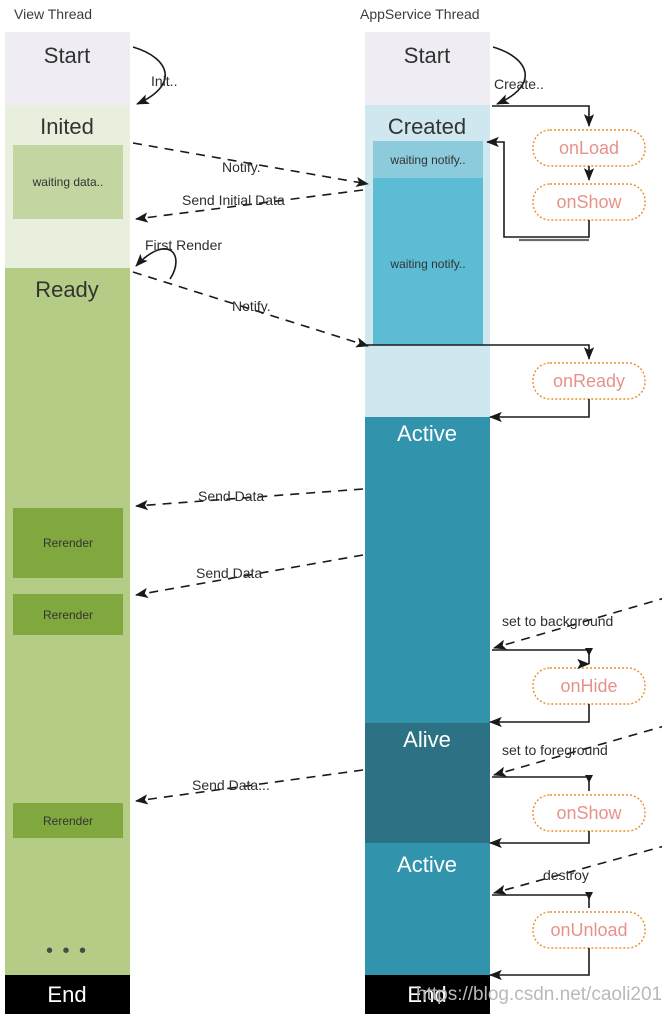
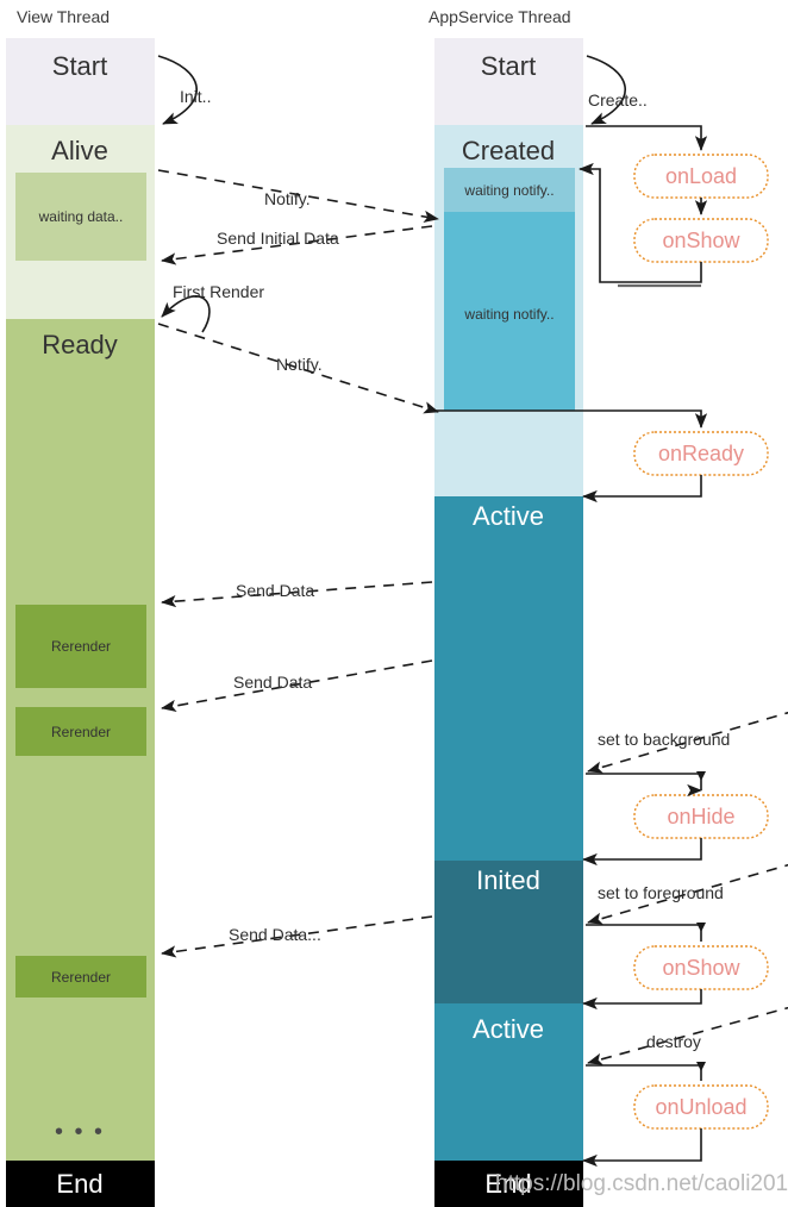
  View Thread
  AppService Thread
  Start
- Inited
+ Alive
  Ready
  End
  waiting data..
  Rerender
  Rerender
  Rerender
  • • •
  Start
  Created
  Active
- Alive
+ Inited
  Active
  End
  waiting notify..
  waiting notify..
  onLoad
  onShow
  onReady
  onHide
  onShow
  onUnload
  Init..
  Notify.
  Send Initial Data
  First Render
  Notify.
  Send Data
  Send Data
  Send Data...
  Create..
  set to background
  set to foreground
  destroy
  https://blog.csdn.net/caoli201
